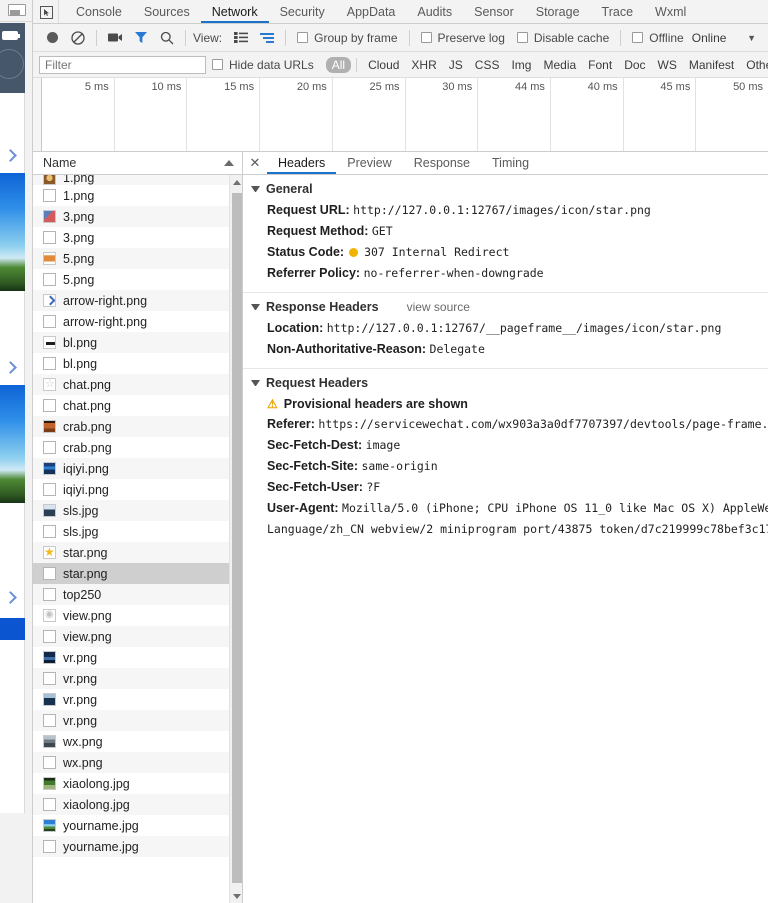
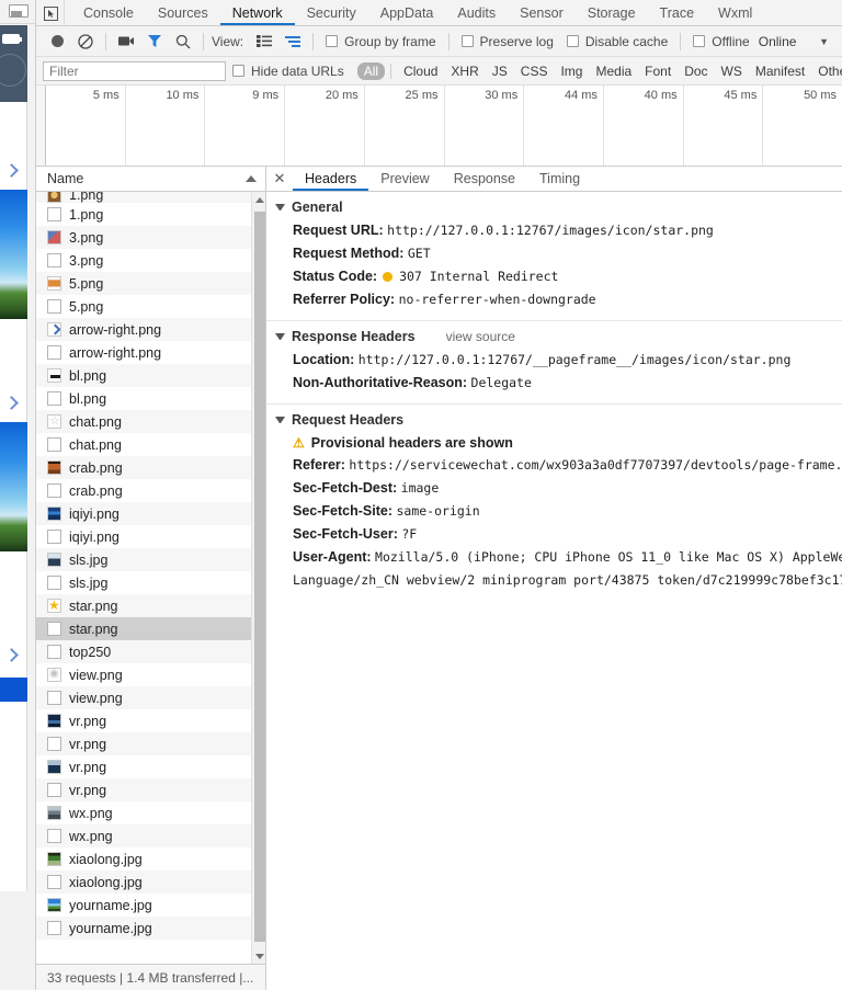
  Console
  Sources
  Network
  Security
  AppData
  Audits
  Sensor
  Storage
  Trace
  Wxml
  View:
  Group by frame
  Preserve log
  Disable cache
  Offline
  Online
  ▼
  Filter
  Hide data URLs
  All
  Cloud
  XHR
  JS
  CSS
  Img
  Media
  Font
  Doc
  WS
  Manifest
  5 ms
  10 ms
- 15 ms
+ 9 ms
  20 ms
  25 ms
  30 ms
  44 ms
  40 ms
  45 ms
  50 ms
  Name
  1.png
  1.png
  3.png
  3.png
  5.png
  5.png
  arrow-right.png
  arrow-right.png
  bl.png
  bl.png
  chat.png
  chat.png
  crab.png
  crab.png
  iqiyi.png
  iqiyi.png
  sls.jpg
  sls.jpg
  star.png
  star.png
  top250
  view.png
  view.png
  vr.png
  vr.png
  vr.png
  vr.png
  wx.png
  wx.png
  xiaolong.jpg
  xiaolong.jpg
  yourname.jpg
  yourname.jpg
+ 33 requests | 1.4 MB transferred |...
  ✕
  Headers
  Preview
  Response
  Timing
  General
  Request URL: http://127.0.0.1:12767/images/icon/star.png
  Request Method: GET
  Status Code: 307 Internal Redirect
  Referrer Policy: no-referrer-when-downgrade
  Response Headers
  view source
  Location: http://127.0.0.1:12767/__pageframe__/images/icon/star.png
  Non-Authoritative-Reason: Delegate
  Request Headers
  ⚠
  Provisional headers are shown
  Referer: https://servicewechat.com/wx903a3a0df7707397/devtools/page-frame.
  Sec-Fetch-Dest: image
  Sec-Fetch-Site: same-origin
  Sec-Fetch-User: ?F
  User-Agent: Mozilla/5.0 (iPhone; CPU iPhone OS 11_0 like Mac OS X) AppleW
  Language/zh_CN webview/2 miniprogram port/43875 token/d7c219999c78bef3c1
